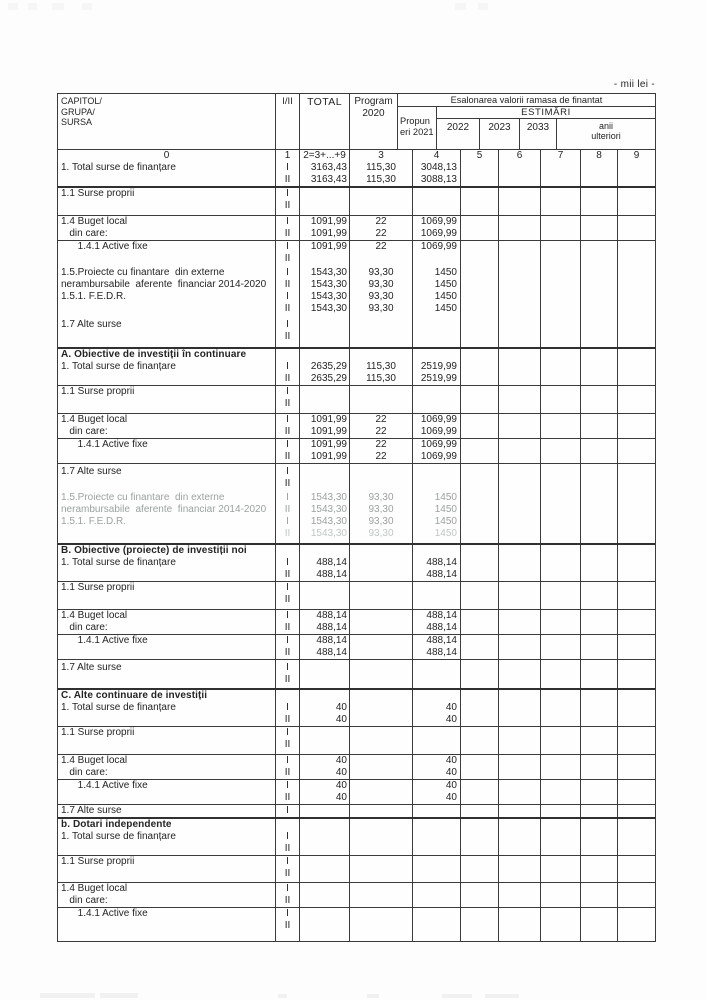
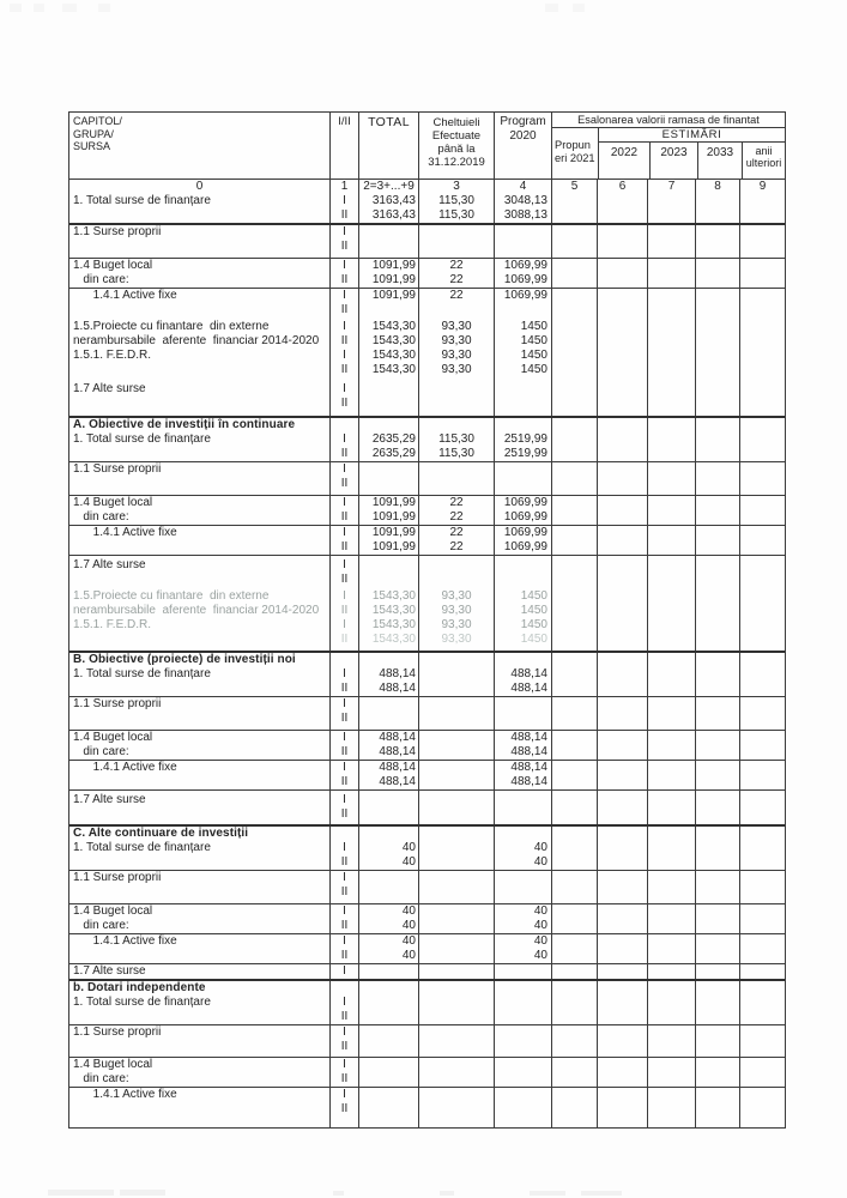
- - mii lei -
  CAPITOL/
  GRUPA/
  SURSA
  I/II
  TOTAL
+ Cheltuieli
+ Efectuate
+ până la
+ 31.12.2019
  Program
  2020
  Esalonarea valorii ramasa de finantat
  Propun
  eri 2021
  ESTIMĂRI
  2022
  2023
  2033
  anii
  ulteriori
  0
  1
  2=3+...+9
  3
  4
  5
  6
  7
  8
  9
  1. Total surse de finanțare
  I
  II
  3163,43
  3163,43
  115,30
  115,30
  3048,13
  3088,13
  1.1 Surse proprii
  I
  II
  1.4 Buget local
  din care:
  I
  II
  1091,99
  1091,99
  22
  22
  1069,99
  1069,99
  1.4.1 Active fixe
  I
  II
  1091,99
  22
  1069,99
  1.5.Proiecte cu finantare din externe
  nerambursabile aferente financiar 2014-2020
  1.5.1. F.E.D.R.
  I
  II
  I
  II
  1543,30
  1543,30
  1543,30
  1543,30
  93,30
  93,30
  93,30
  93,30
  1450
  1450
  1450
  1450
  1.7 Alte surse
  I
  II
  A. Obiective de investiții în continuare
  1. Total surse de finanțare
  I
  II
  2635,29
  2635,29
  115,30
  115,30
  2519,99
  2519,99
  1.1 Surse proprii
  I
  II
  1.4 Buget local
  din care:
  I
  II
  1091,99
  1091,99
  22
  22
  1069,99
  1069,99
  1.4.1 Active fixe
  I
  II
  1091,99
  1091,99
  22
  22
  1069,99
  1069,99
  1.7 Alte surse
  I
  II
  1.5.Proiecte cu finantare din externe
  nerambursabile aferente financiar 2014-2020
  1.5.1. F.E.D.R.
  I
  II
  I
  II
  1543,30
  1543,30
  1543,30
  1543,30
  93,30
  93,30
  93,30
  93,30
  1450
  1450
  1450
  1450
  B. Obiective (proiecte) de investiții noi
  1. Total surse de finanțare
  I
  II
  488,14
  488,14
  488,14
  488,14
  1.1 Surse proprii
  I
  II
  1.4 Buget local
  din care:
  I
  II
  488,14
  488,14
  488,14
  488,14
  1.4.1 Active fixe
  I
  II
  488,14
  488,14
  488,14
  488,14
  1.7 Alte surse
  I
  II
  C. Alte continuare de investiții
  1. Total surse de finanțare
  I
  II
  40
  40
  40
  40
  1.1 Surse proprii
  I
  II
  1.4 Buget local
  din care:
  I
  II
  40
  40
  40
  40
  1.4.1 Active fixe
  I
  II
  40
  40
  40
  40
  1.7 Alte surse
  I
  b. Dotari independente
  1. Total surse de finanțare
  I
  II
  1.1 Surse proprii
  I
  II
  1.4 Buget local
  din care:
  I
  II
  1.4.1 Active fixe
  I
  II
